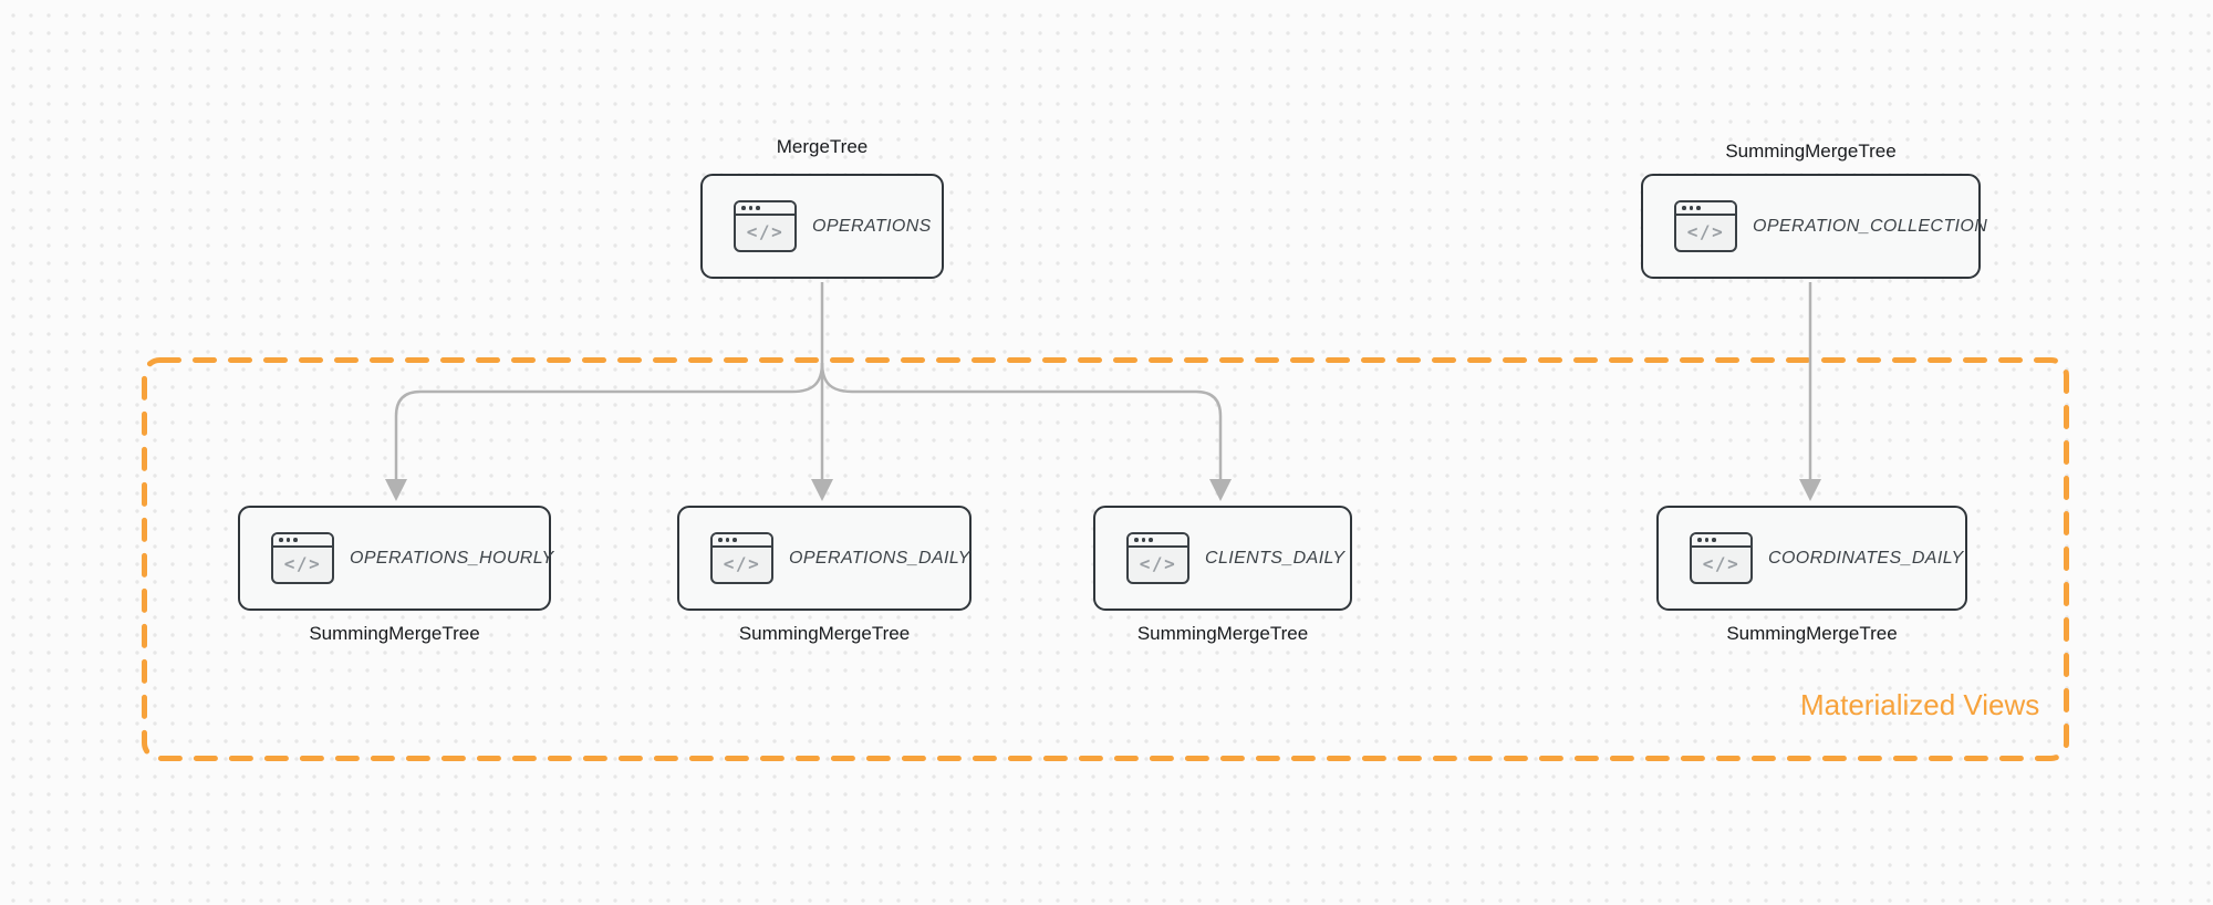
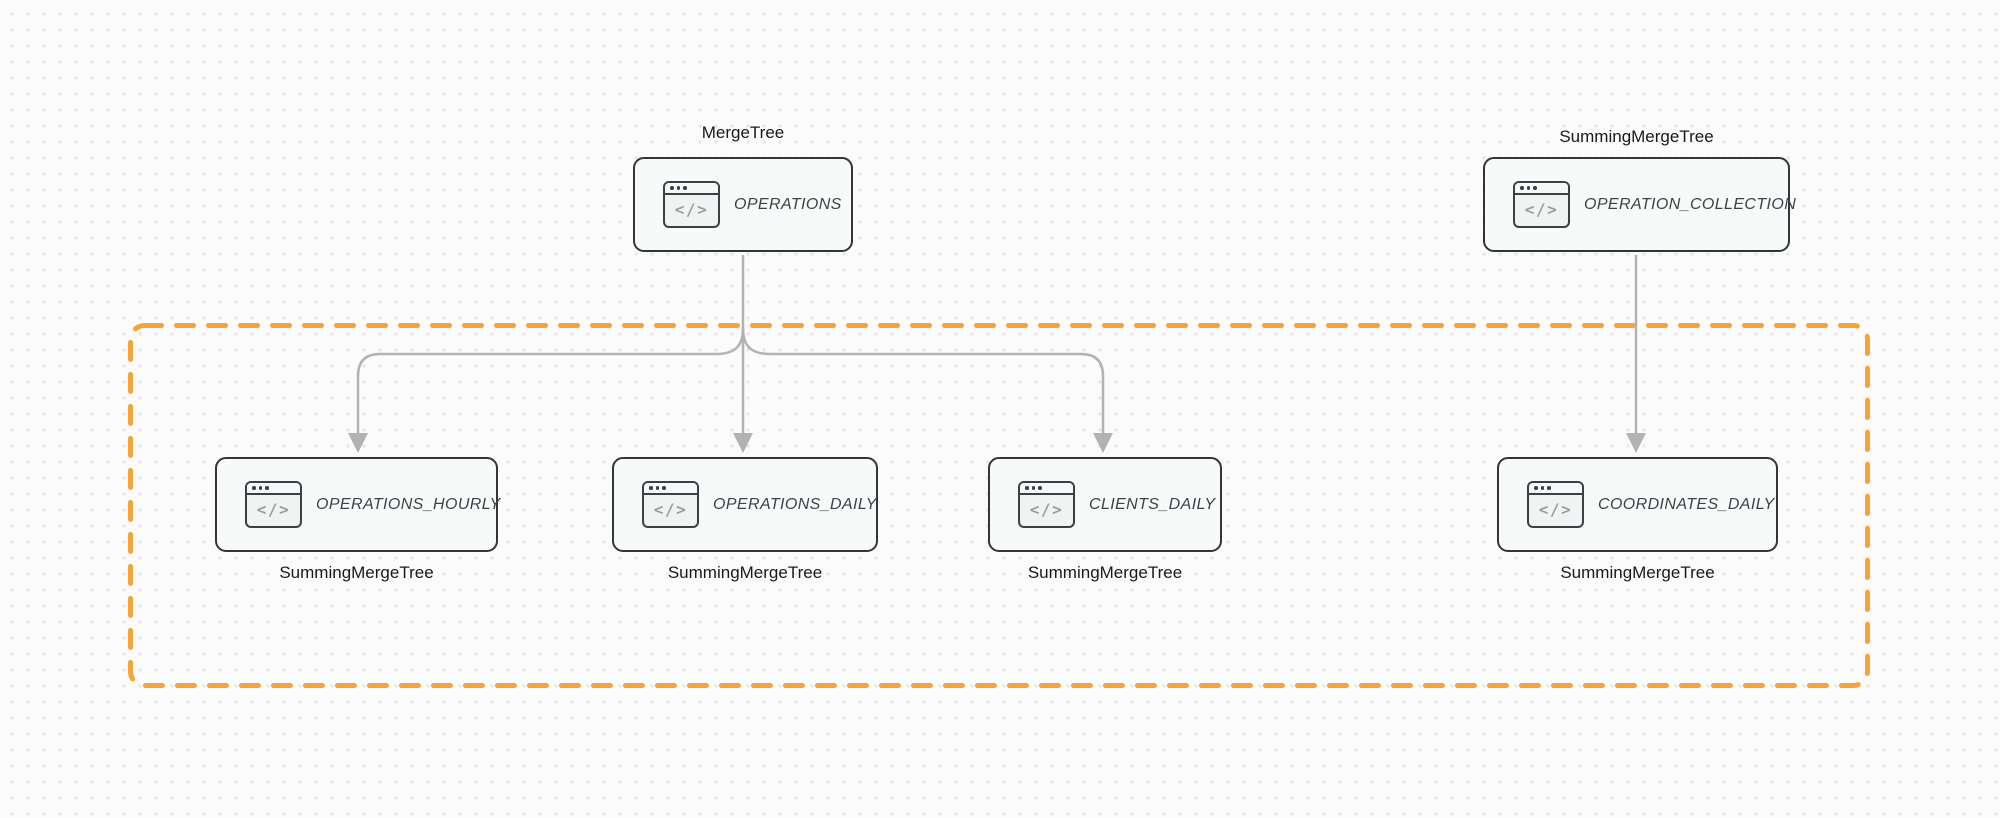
  MergeTree
  SummingMergeTree
  </>
  OPERATIONS
  </>
  OPERATION_COLLECTION
  </>
  OPERATIONS_HOURLY
  </>
  OPERATIONS_DAILY
  </>
  CLIENTS_DAILY
  </>
  COORDINATES_DAILY
  SummingMergeTree
  SummingMergeTree
  SummingMergeTree
  SummingMergeTree
- Materialized Views
